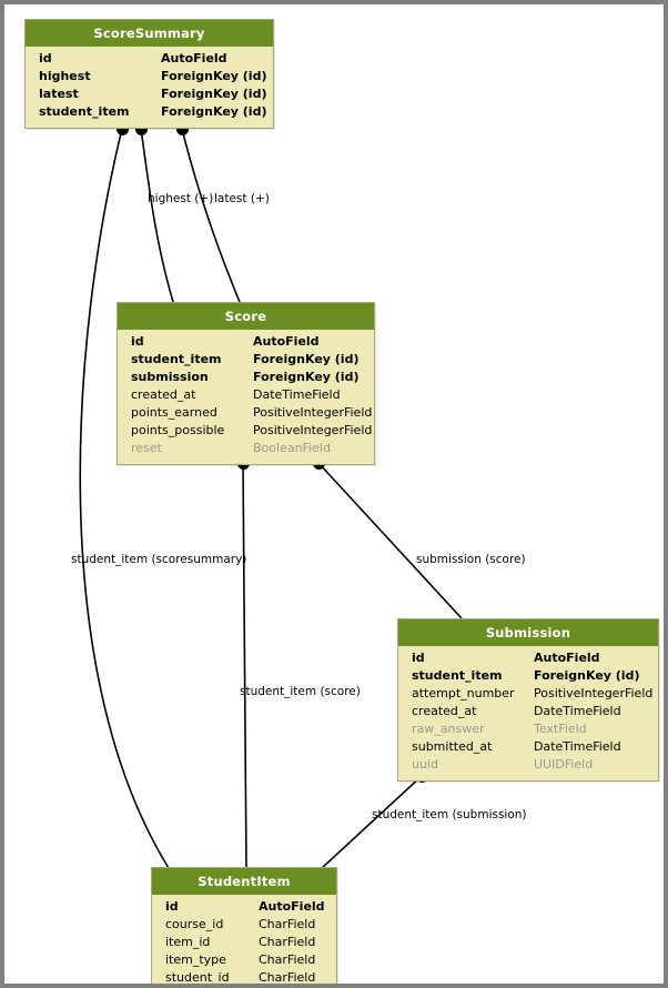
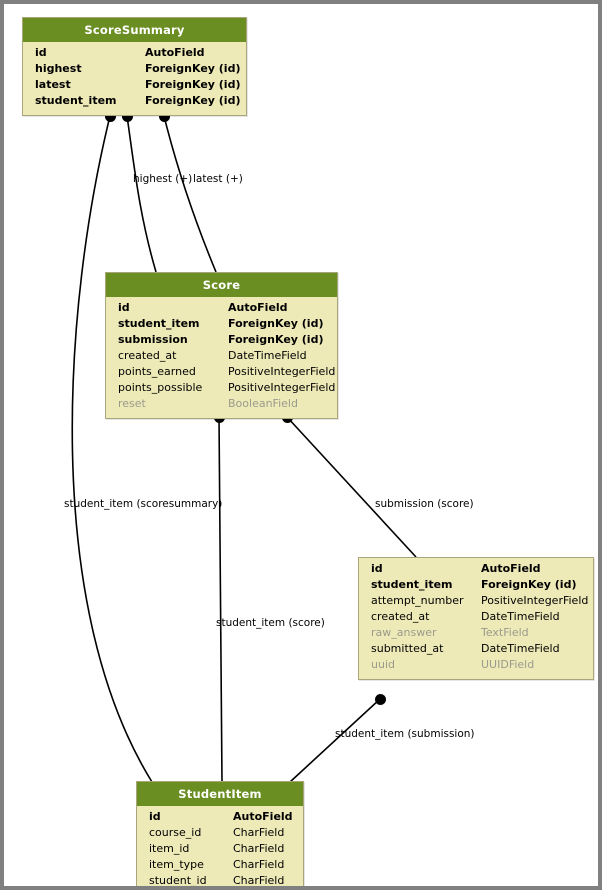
  highest (+)
  latest (+)
  student_item (scoresummary)
  submission (score)
  student_item (score)
  student_item (submission)
  ScoreSummary
  id
  AutoField
  highest
  ForeignKey (id)
  latest
  ForeignKey (id)
  student_item
  ForeignKey (id)
  Score
  id
  AutoField
  student_item
  ForeignKey (id)
  submission
  ForeignKey (id)
  created_at
  DateTimeField
  points_earned
  PositiveIntegerField
  points_possible
  PositiveIntegerField
  reset
  BooleanField
- Submission
  id
  AutoField
  student_item
  ForeignKey (id)
  attempt_number
  PositiveIntegerField
  created_at
  DateTimeField
  raw_answer
  TextField
  submitted_at
  DateTimeField
  uuid
  UUIDField
  StudentItem
  id
  AutoField
  course_id
  CharField
  item_id
  CharField
  item_type
  CharField
  student_id
  CharField
